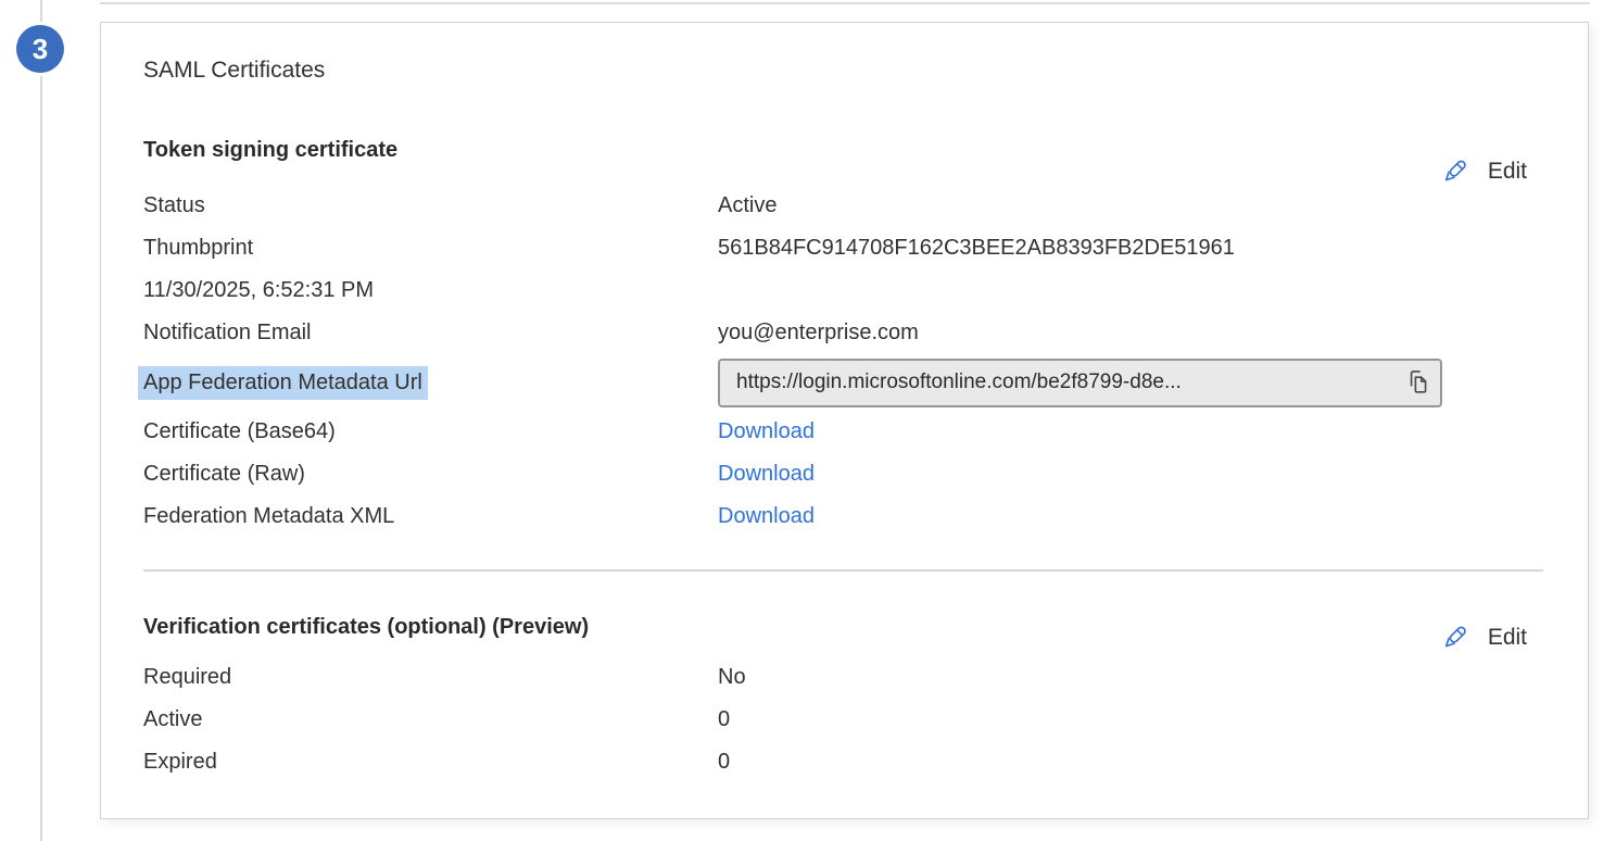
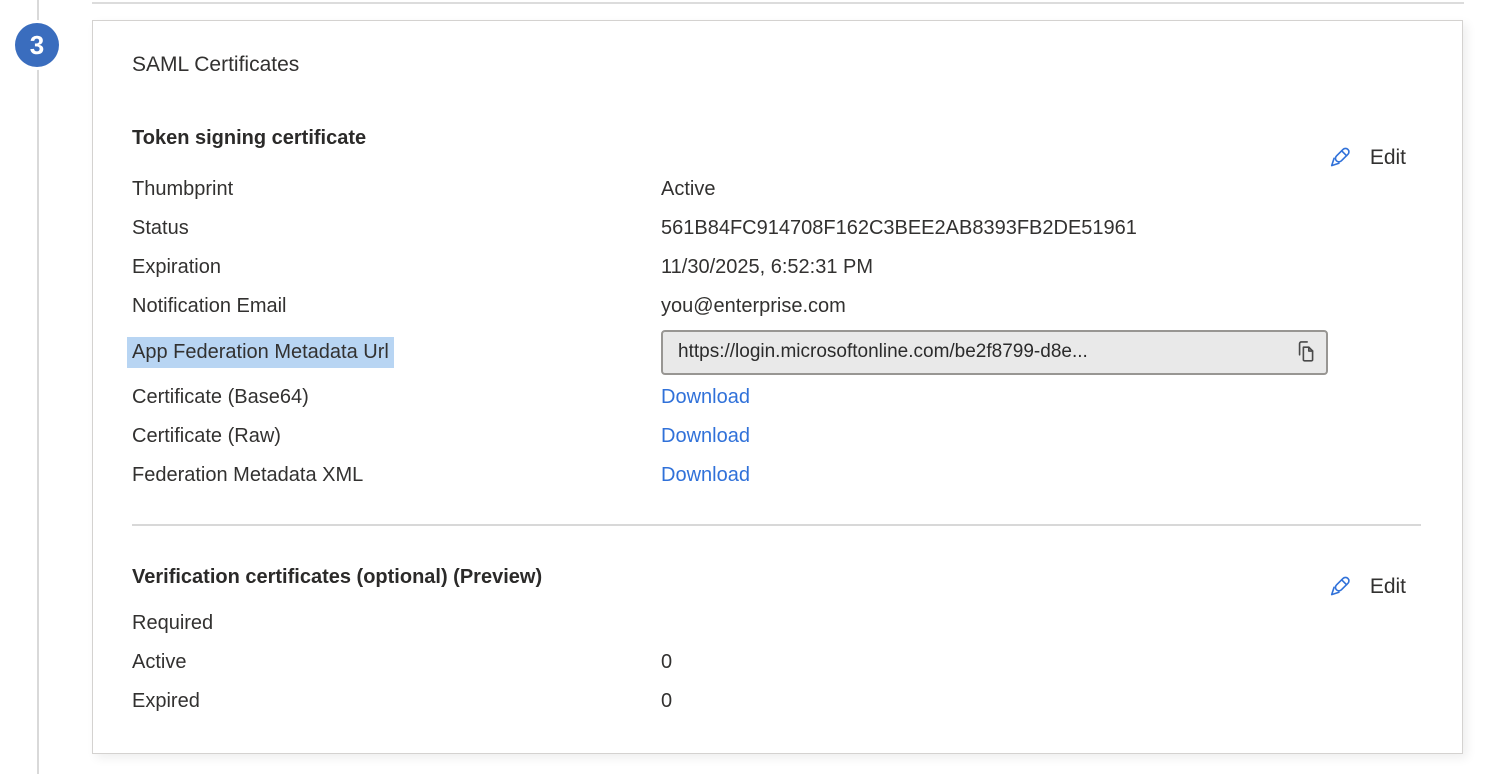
  3
  SAML Certificates
  Token signing certificate
  Edit
- Status
+ Thumbprint
  Active
- Thumbprint
+ Status
  561B84FC914708F162C3BEE2AB8393FB2DE51961
+ Expiration
  11/30/2025, 6:52:31 PM
  Notification Email
  you@enterprise.com
  App Federation Metadata Url
  https://login.microsoftonline.com/be2f8799-d8e...
  Certificate (Base64)
  Download
  Certificate (Raw)
  Download
  Federation Metadata XML
  Download
  Verification certificates (optional) (Preview)
  Edit
  Required
- No
  Active
  0
  Expired
  0
